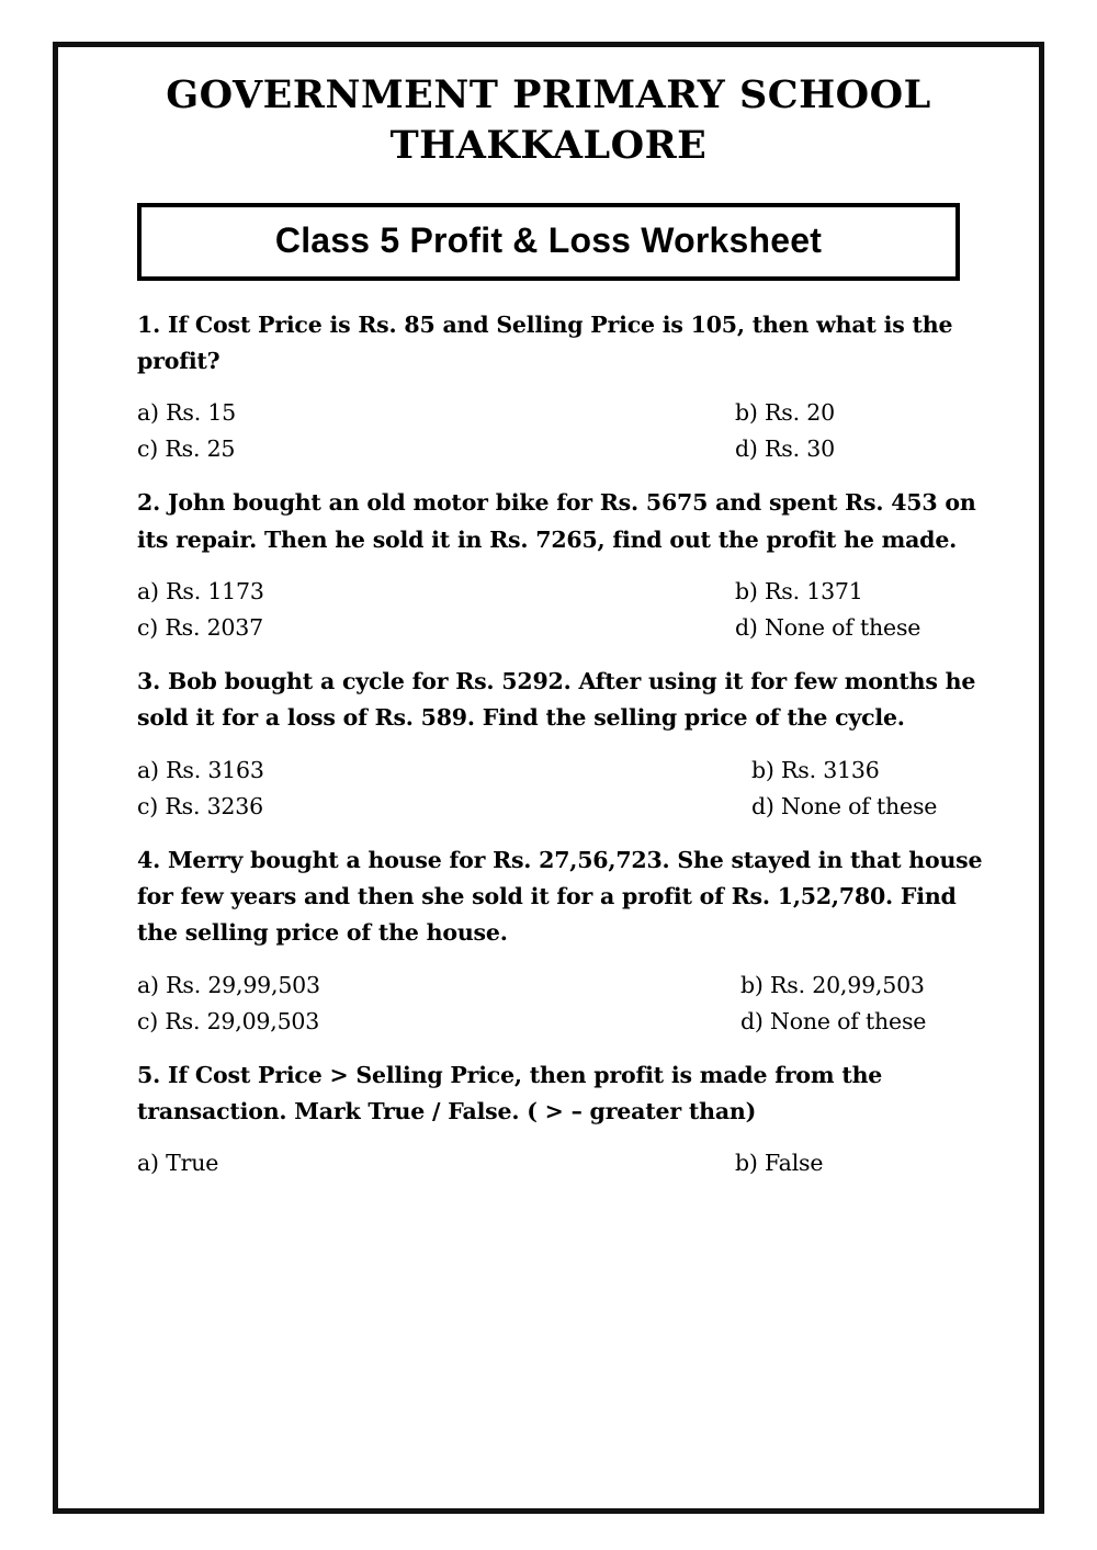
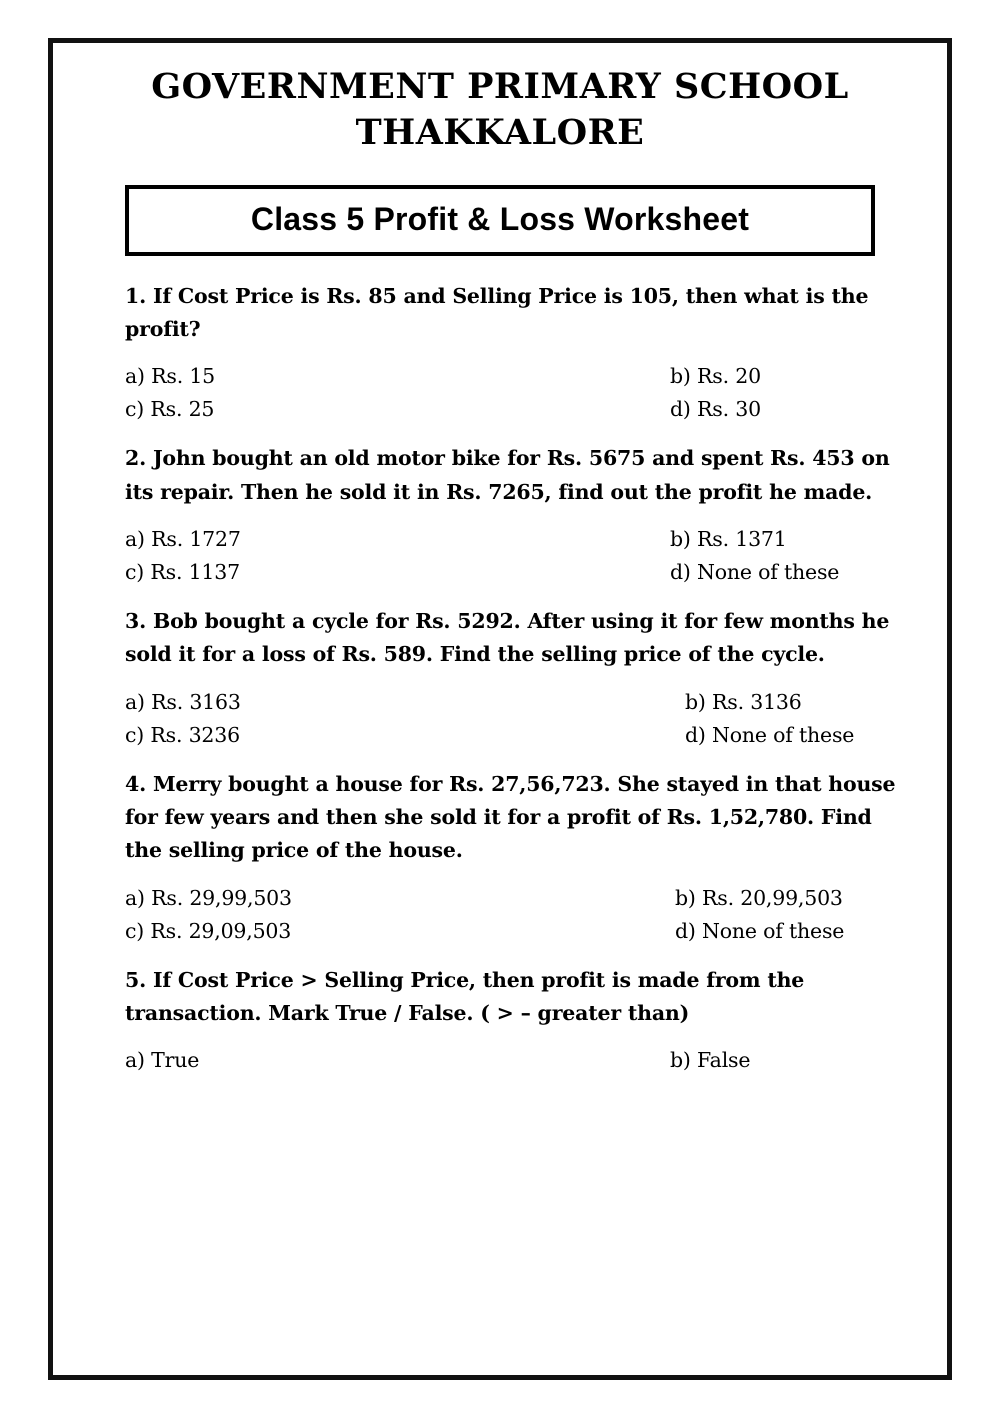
  GOVERNMENT PRIMARY SCHOOL
  THAKKALORE
  Class 5 Profit & Loss Worksheet
  1. If Cost Price is Rs. 85 and Selling Price is 105, then what is the profit?
  a) Rs. 15
  b) Rs. 20
  c) Rs. 25
  d) Rs. 30
  2. John bought an old motor bike for Rs. 5675 and spent Rs. 453 on its repair. Then he sold it in Rs. 7265, find out the profit he made.
- a) Rs. 1173
+ a) Rs. 1727
  b) Rs. 1371
- c) Rs. 2037
+ c) Rs. 1137
  d) None of these
  3. Bob bought a cycle for Rs. 5292. After using it for few months he sold it for a loss of Rs. 589. Find the selling price of the cycle.
  a) Rs. 3163
  b) Rs. 3136
  c) Rs. 3236
  d) None of these
  4. Merry bought a house for Rs. 27,56,723. She stayed in that house for few years and then she sold it for a profit of Rs. 1,52,780. Find the selling price of the house.
  a) Rs. 29,99,503
  b) Rs. 20,99,503
  c) Rs. 29,09,503
  d) None of these
  5. If Cost Price > Selling Price, then profit is made from the transaction. Mark True / False. ( > – greater than)
  a) True
  b) False
